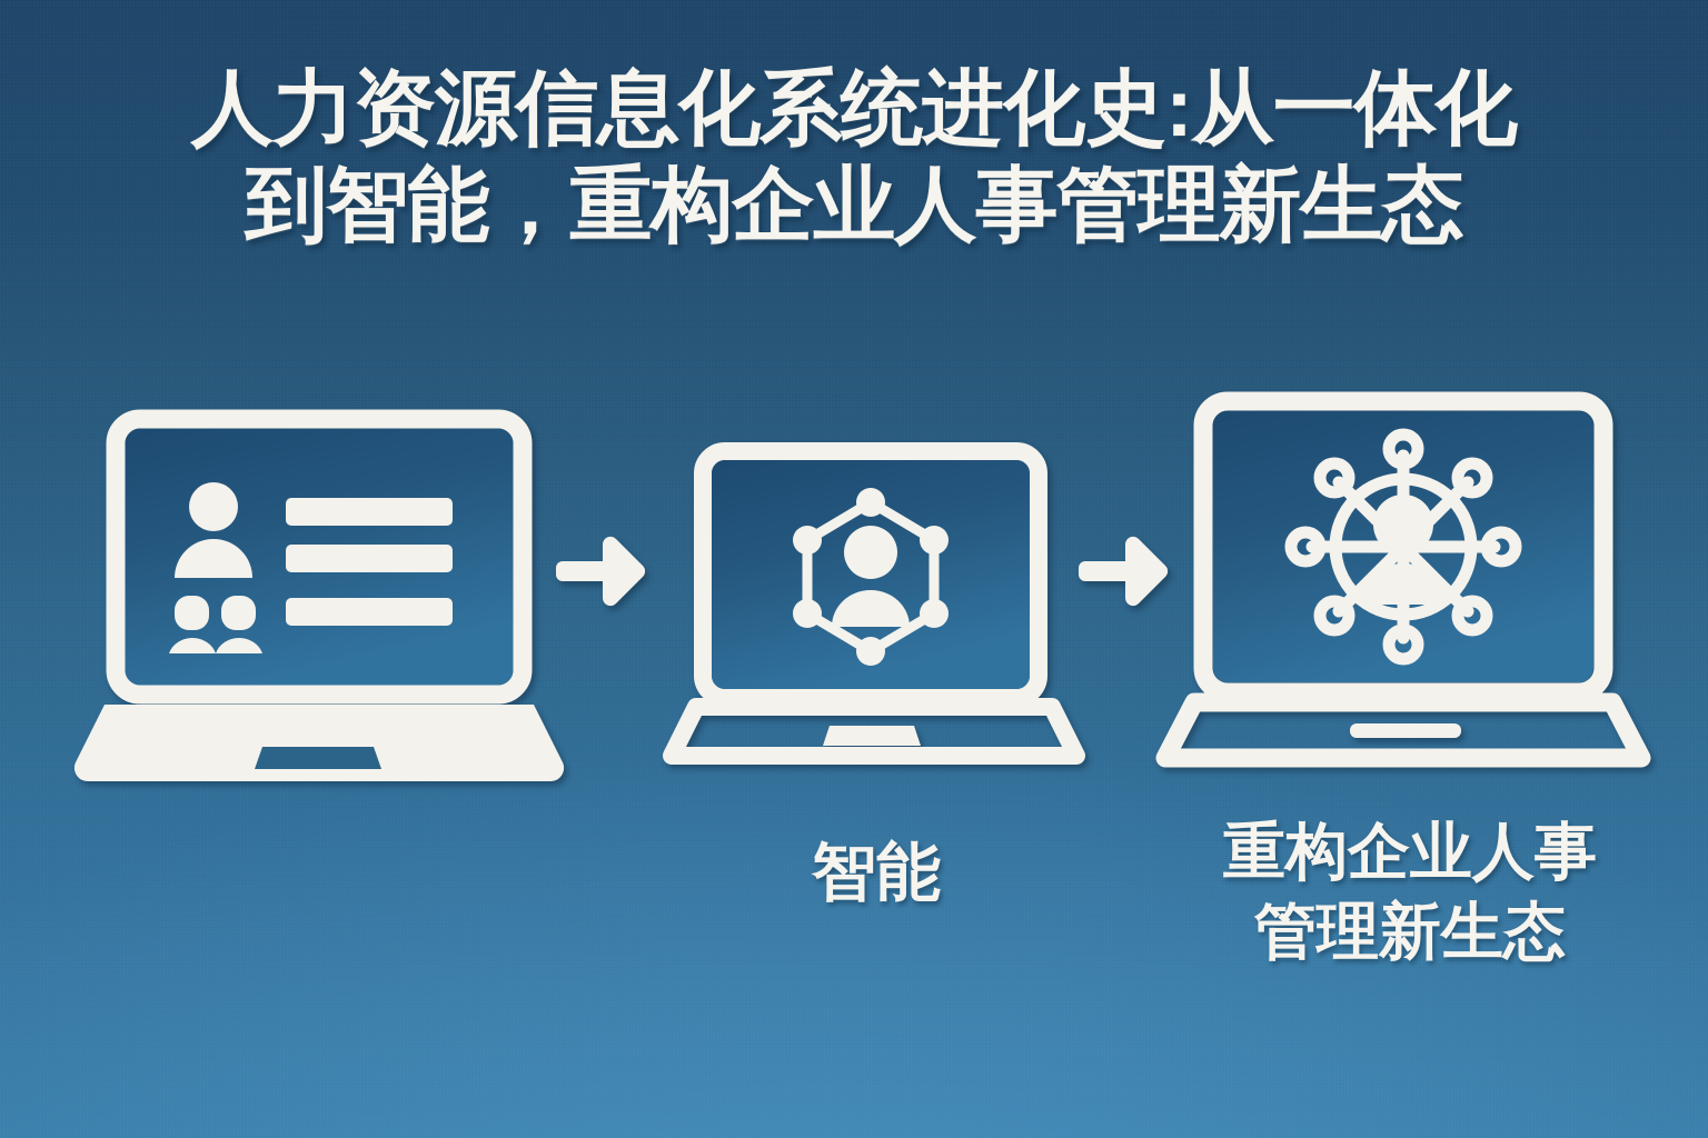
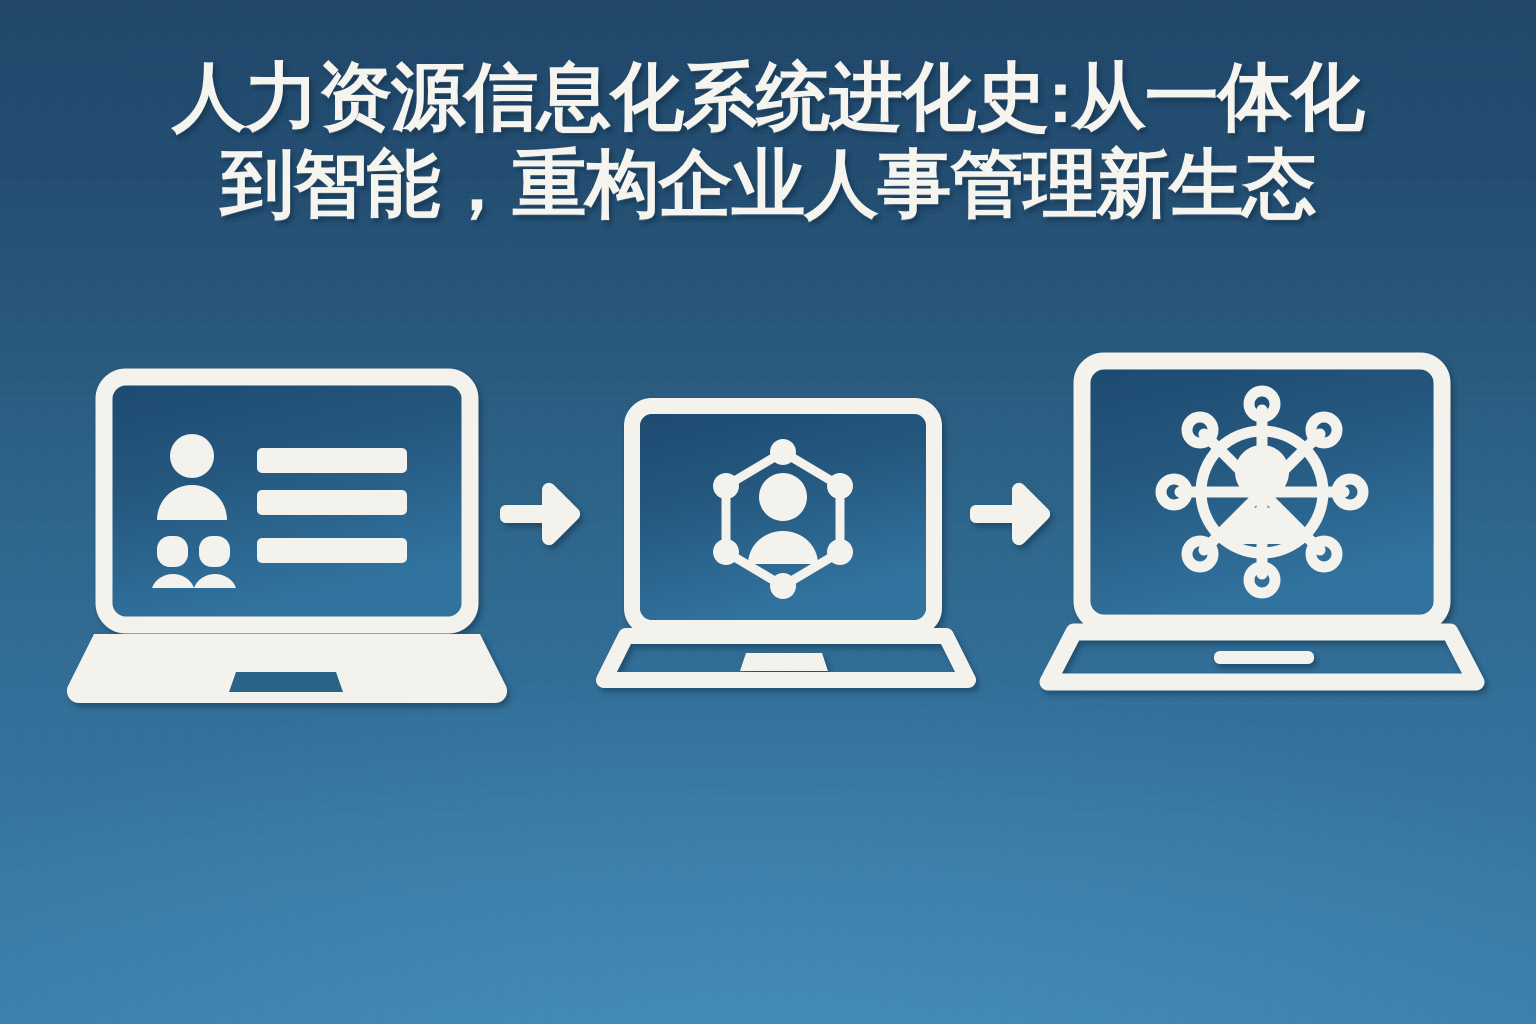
  人力资源信息化系统进化史:从一体化
  到智能，重构企业人事管理新生态
- 智能
- 重构企业人事
- 管理新生态
